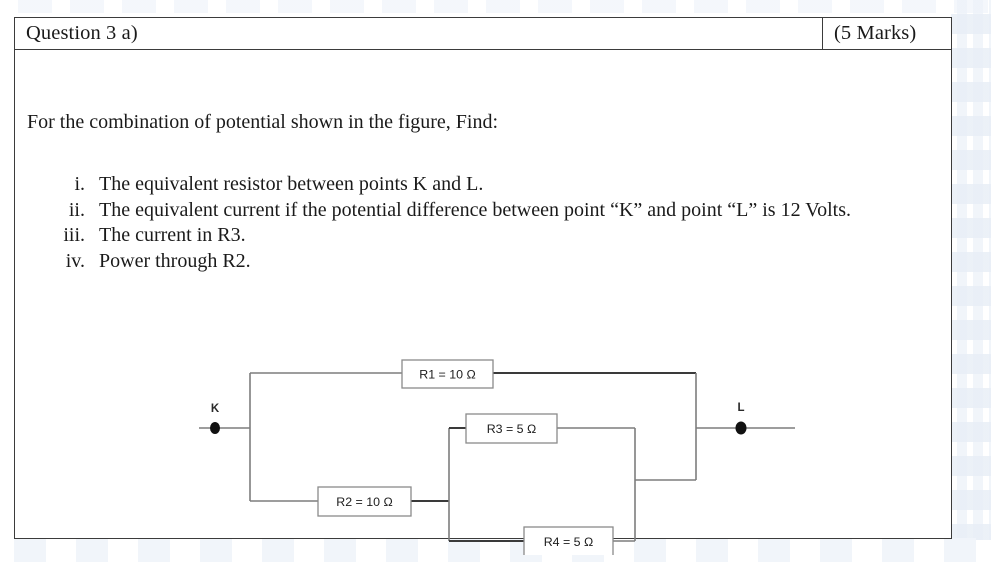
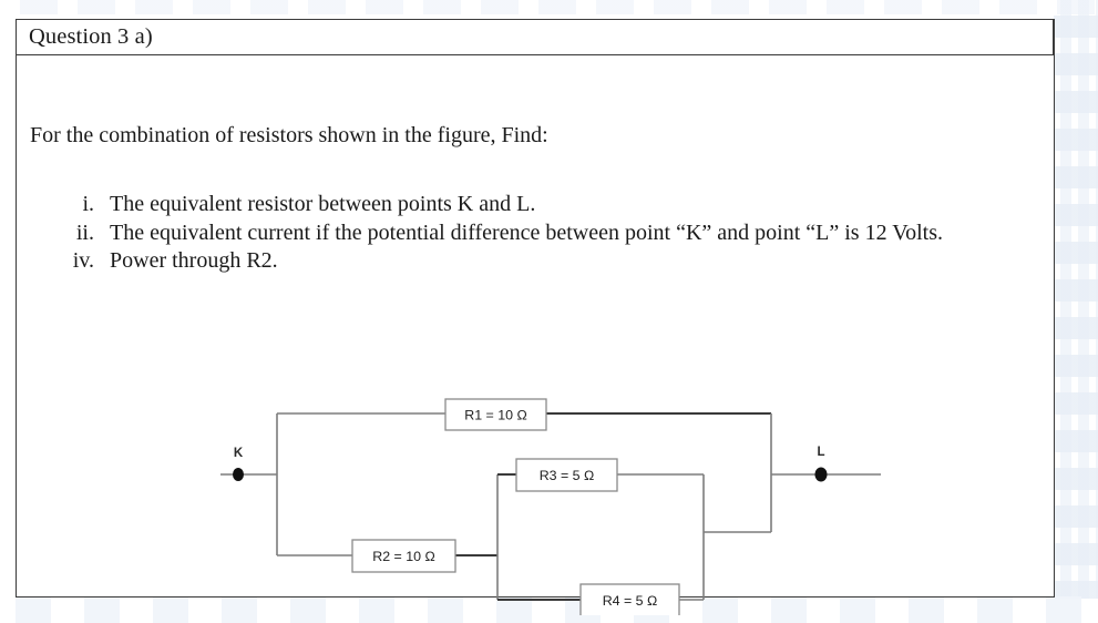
  Question 3 a)
- (5 Marks)
- For the combination of potential shown in the figure, Find:
+ For the combination of resistors shown in the figure, Find:
  i.
  The equivalent resistor between points K and L.
  ii.
  The equivalent current if the potential difference between point “K” and point “L” is 12 Volts.
- iii.
- The current in R3.
  iv.
  Power through R2.
  R1 = 10 Ω
  R2 = 10 Ω
  R3 = 5 Ω
  R4 = 5 Ω
  K
  L
